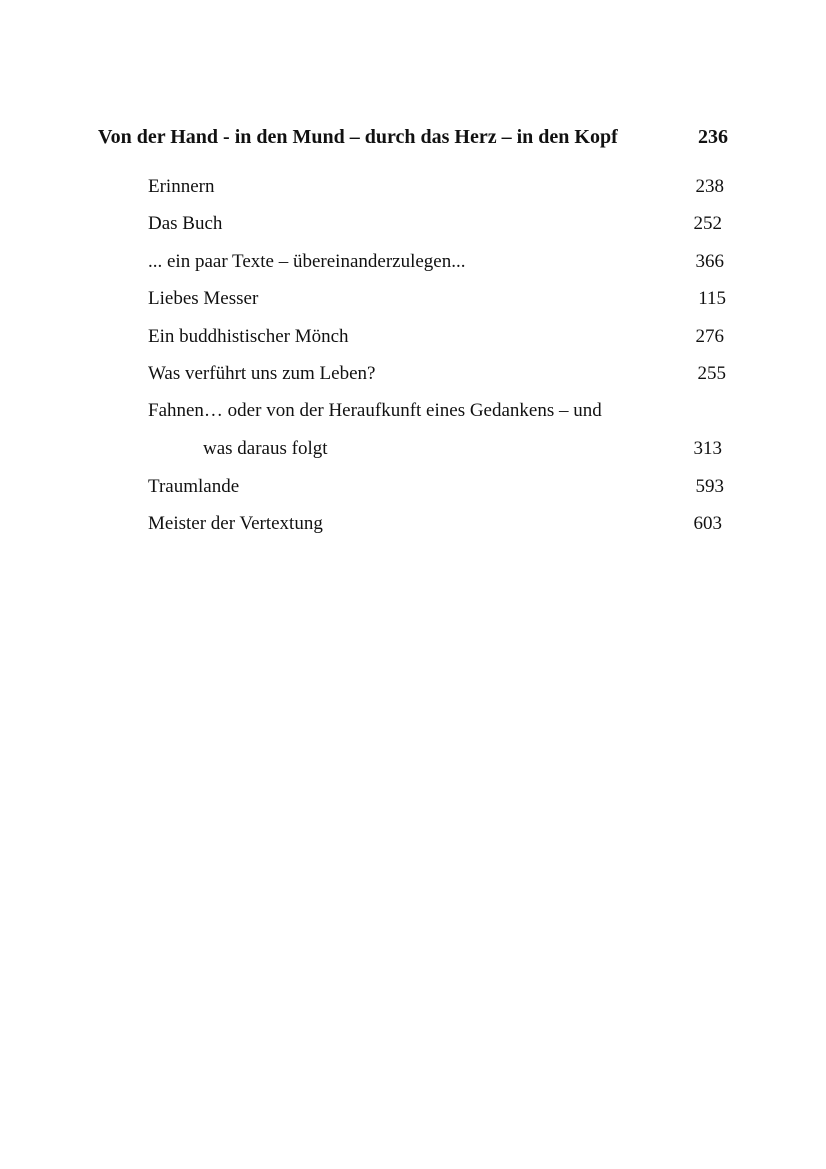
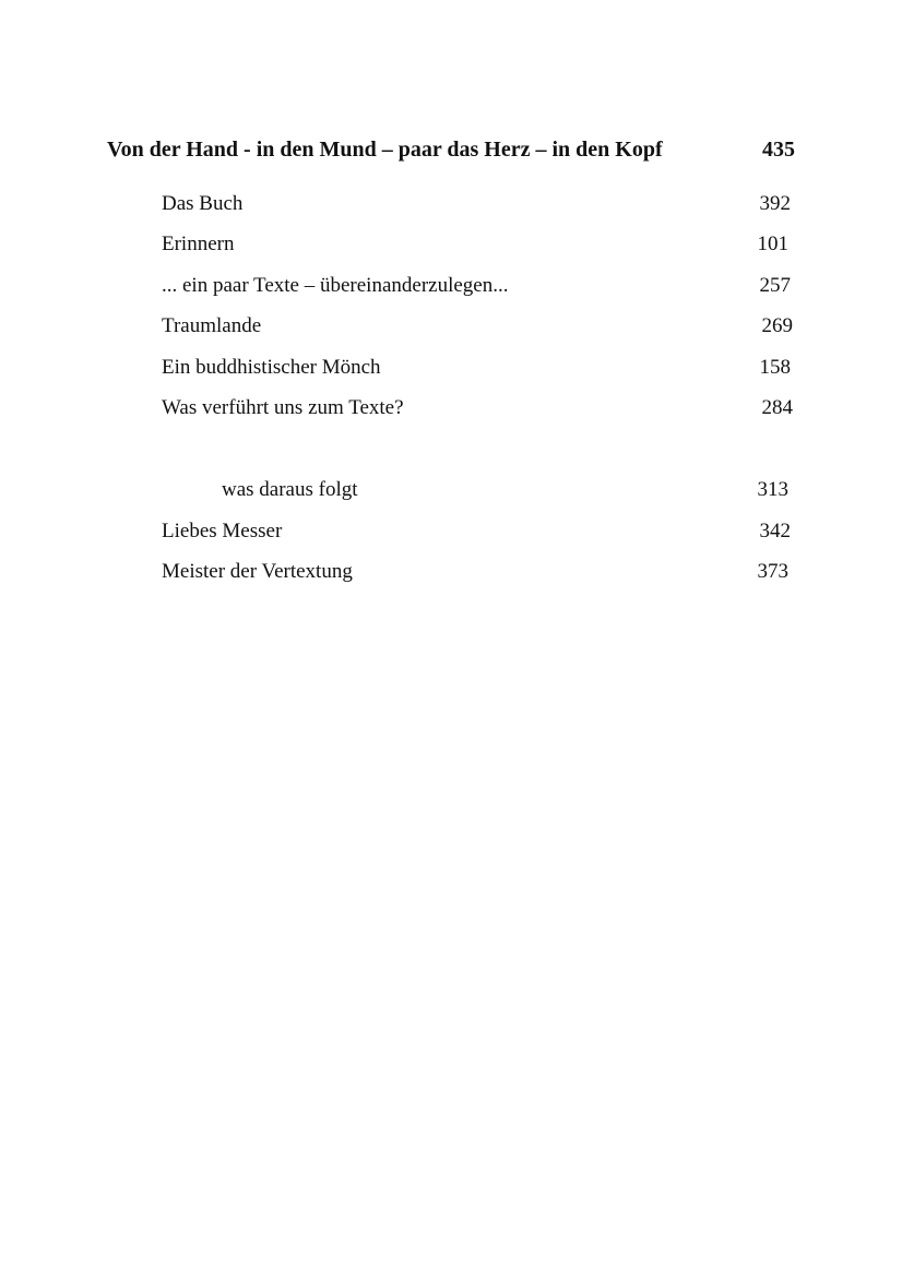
- Von der Hand - in den Mund – durch das Herz – in den Kopf
+ Von der Hand - in den Mund – paar das Herz – in den Kopf
- 236
+ 435
- Erinnern
+ Das Buch
- 238
+ 392
- Das Buch
+ Erinnern
- 252
+ 101
  ... ein paar Texte – übereinanderzulegen...
- 366
+ 257
- Liebes Messer
+ Traumlande
- 115
+ 269
  Ein buddhistischer Mönch
- 276
+ 158
- Was verführt uns zum Leben?
+ Was verführt uns zum Texte?
- 255
+ 284
- Fahnen… oder von der Heraufkunft eines Gedankens – und
  was daraus folgt
  313
- Traumlande
+ Liebes Messer
- 593
+ 342
  Meister der Vertextung
- 603
+ 373
